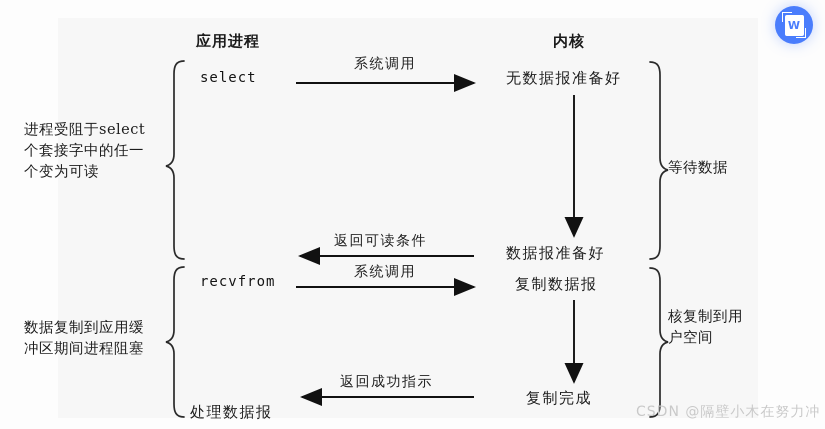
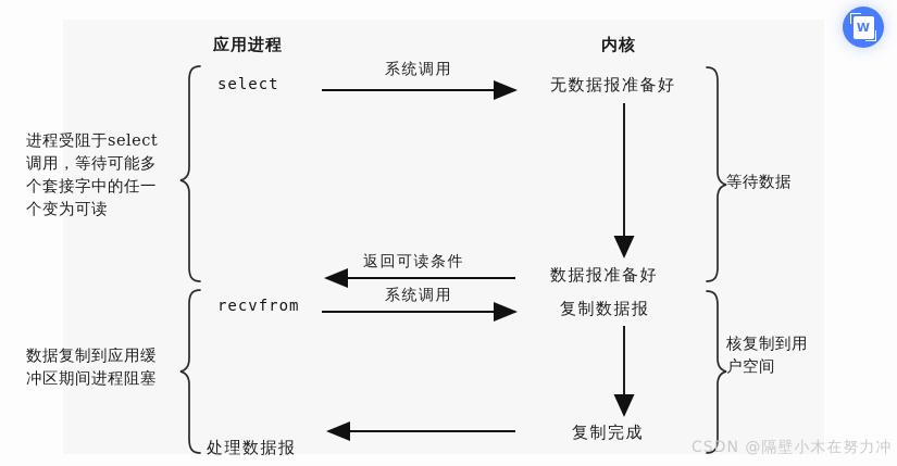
  应用进程
  内核
  select
  recvfrom
  处理数据报
  无数据报准备好
  数据报准备好
  复制数据报
  复制完成
  系统调用
  返回可读条件
  系统调用
- 返回成功指示
  进程受阻于select
+ 调用，等待可能多
  个套接字中的任一
  个变为可读
  数据复制到应用缓
  冲区期间进程阻塞
  等待数据
  核复制到用
  户空间
  W
  CSDN @隔壁小木在努力冲
